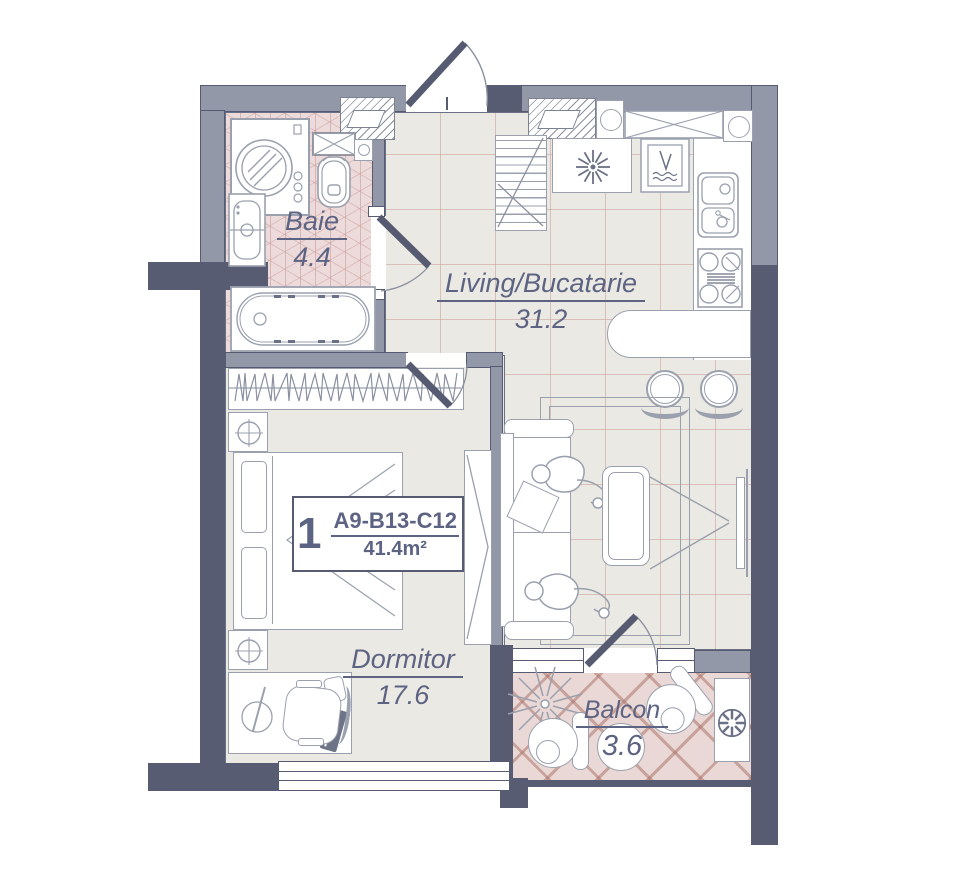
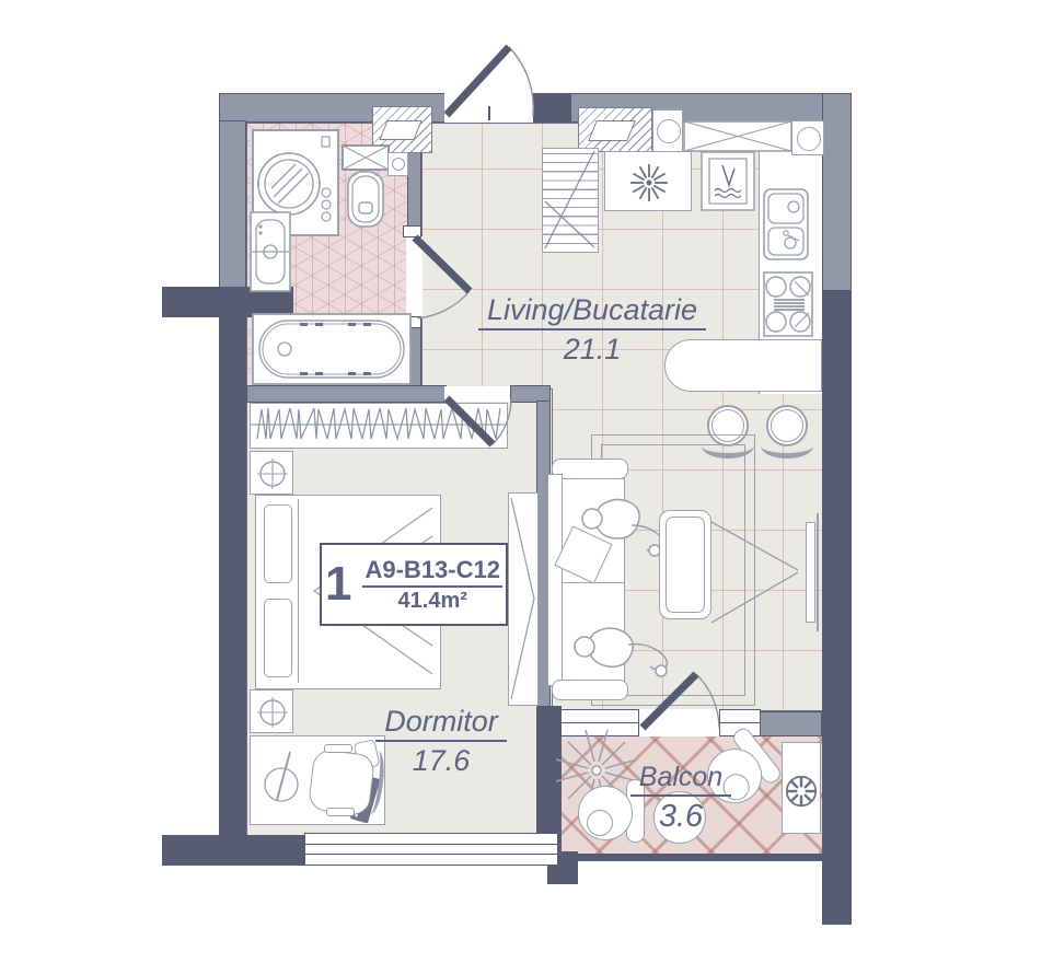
- Baie
- 4.4
  Living/Bucatarie
- 31.2
+ 21.1
  Dormitor
  17.6
  Balcon
  3.6
  1
  A9-B13-C12
  41.4m²
